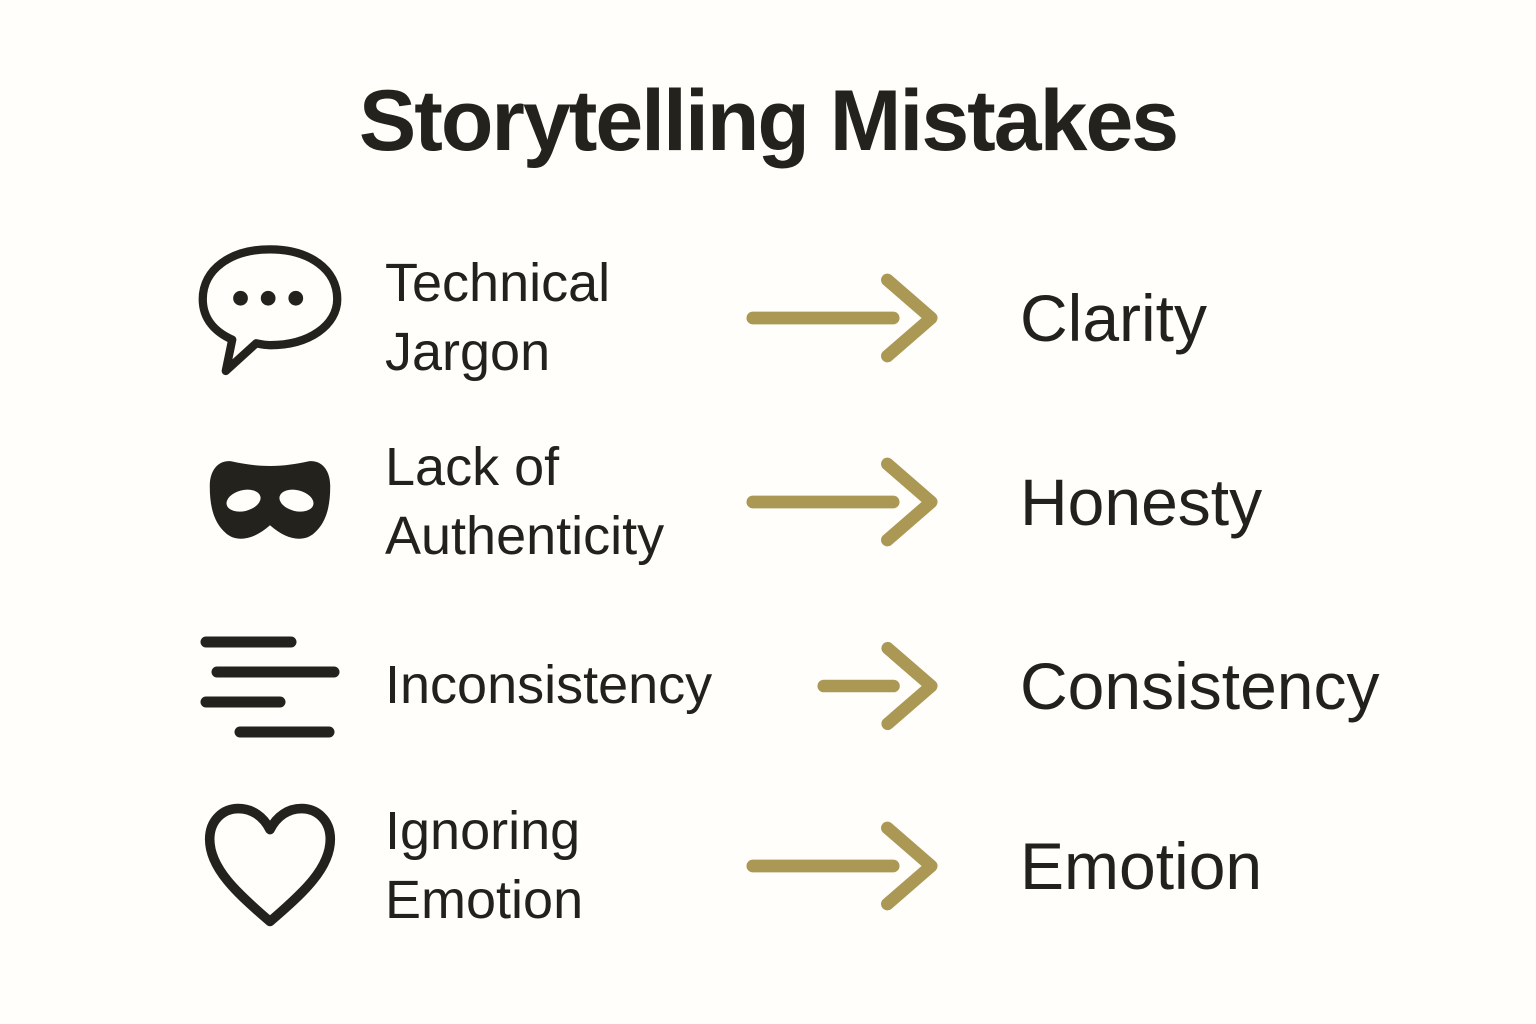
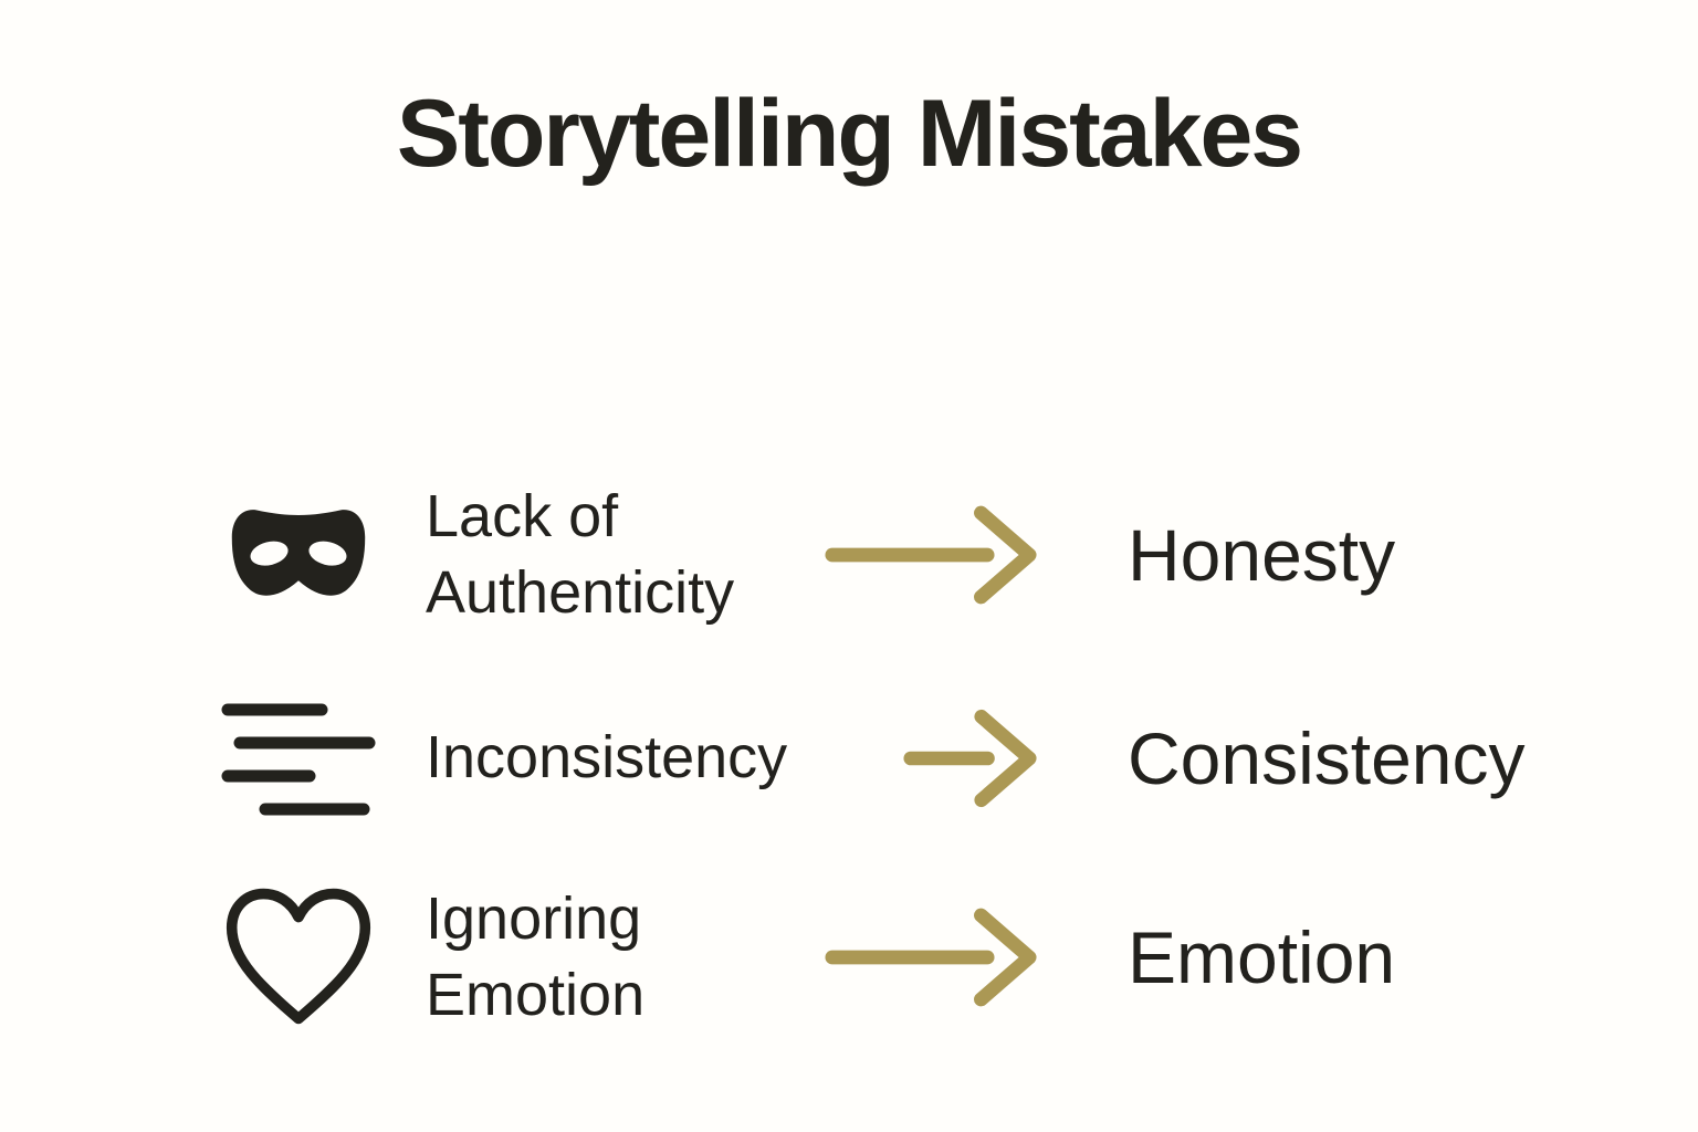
  Storytelling Mistakes
- Technical
- Jargon
- Clarity
  Lack of
  Authenticity
  Honesty
  Inconsistency
  Consistency
  Ignoring
  Emotion
  Emotion
